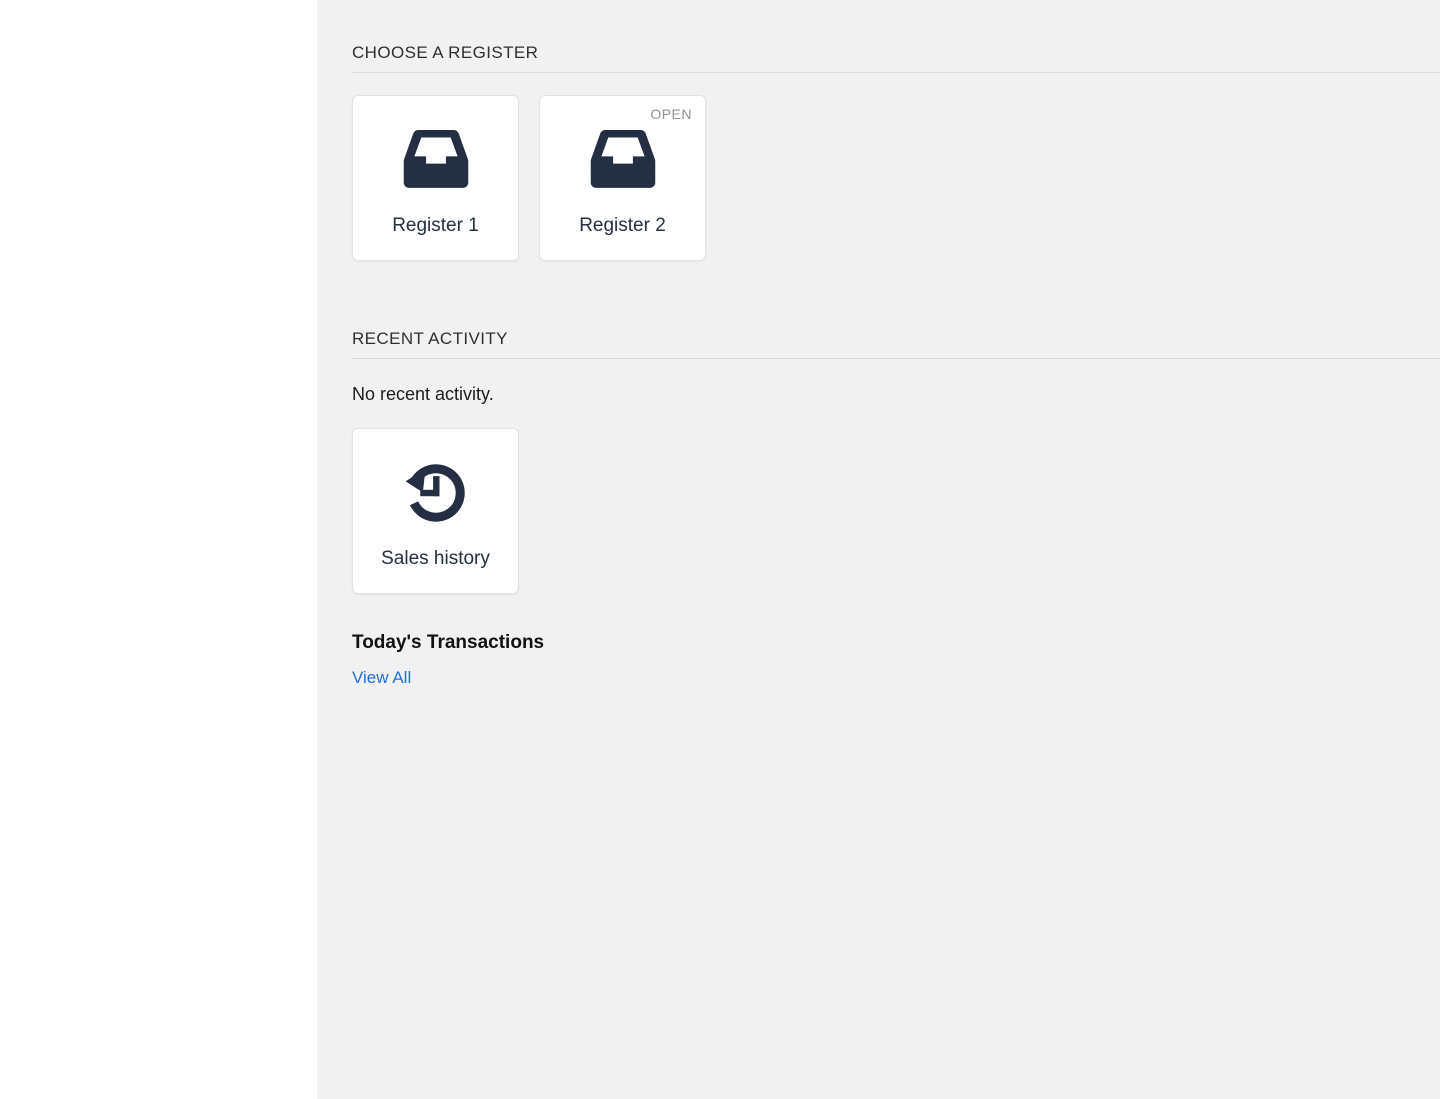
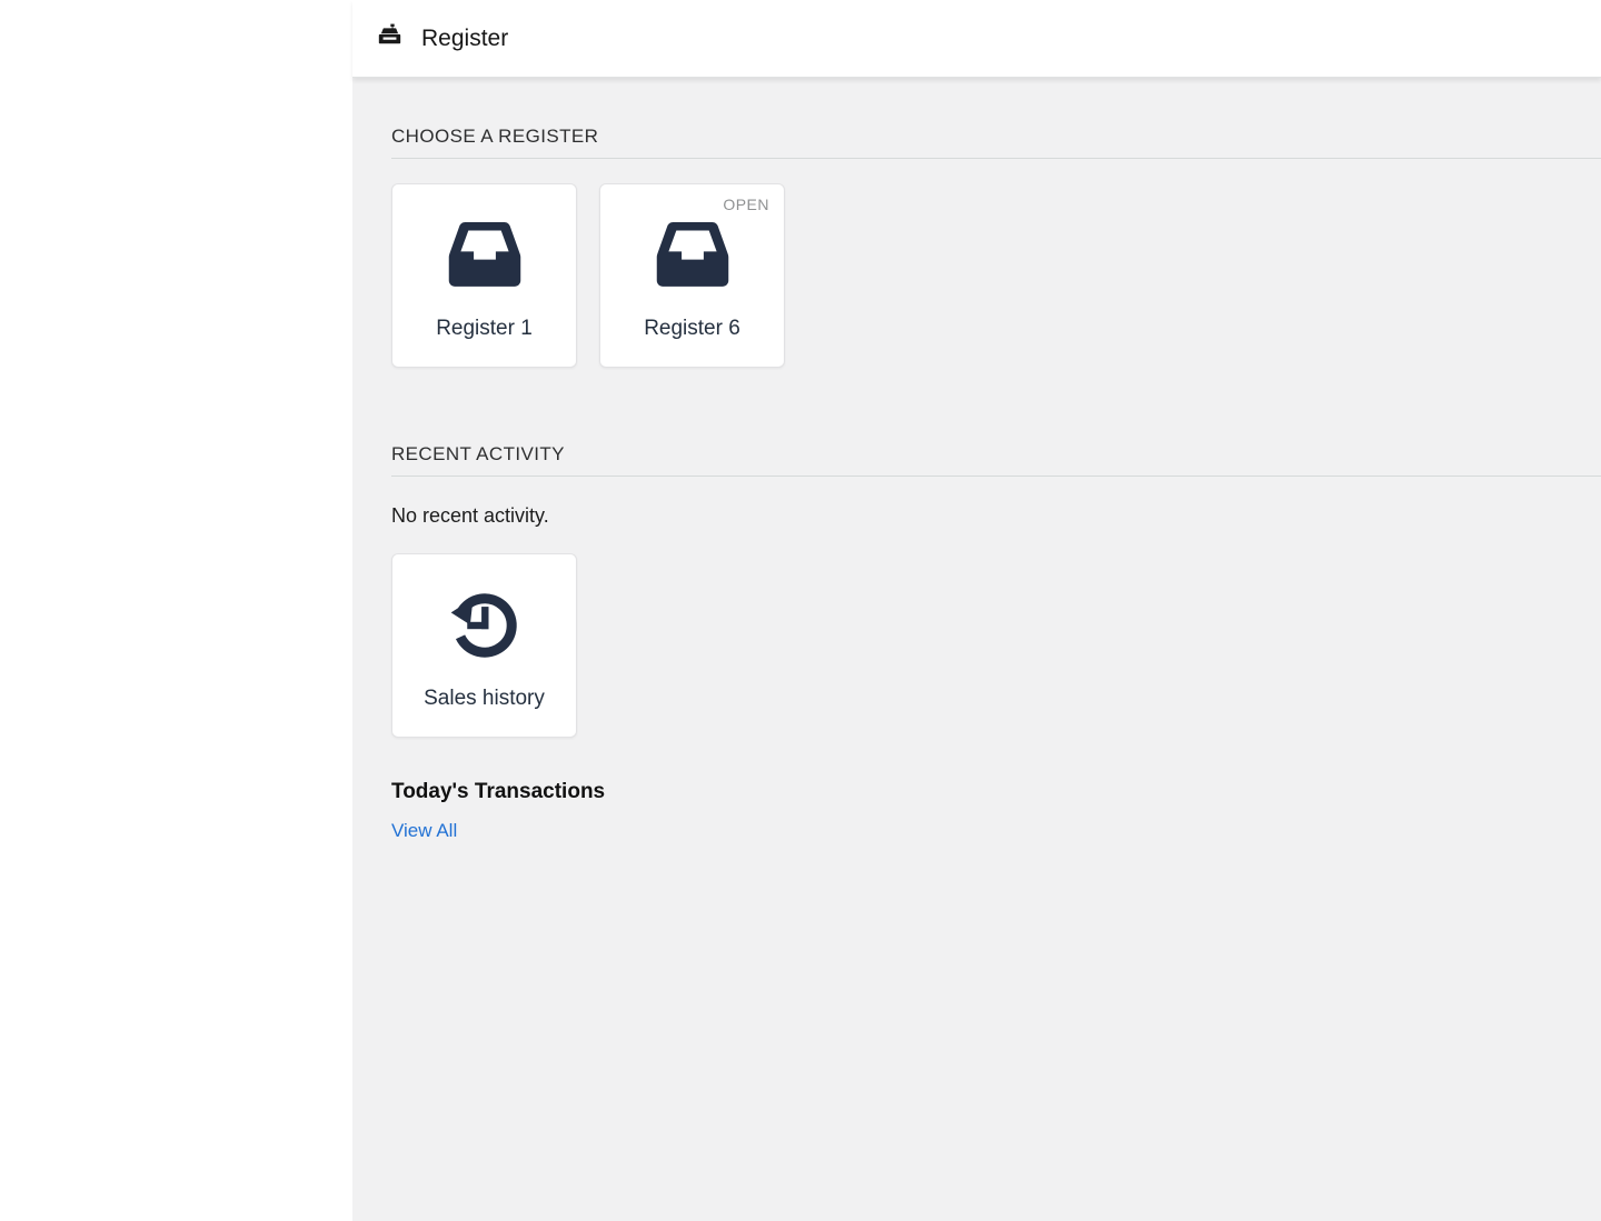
+ Register
  CHOOSE A REGISTER
  Register 1
  OPEN
- Register 2
+ Register 6
  RECENT ACTIVITY
  No recent activity.
  Sales history
  Today's Transactions
  View All
